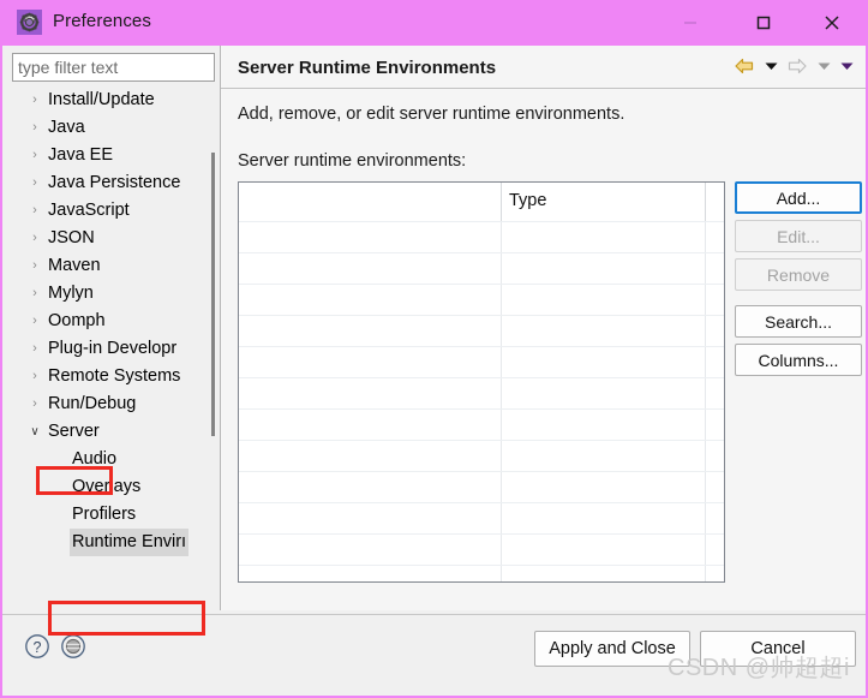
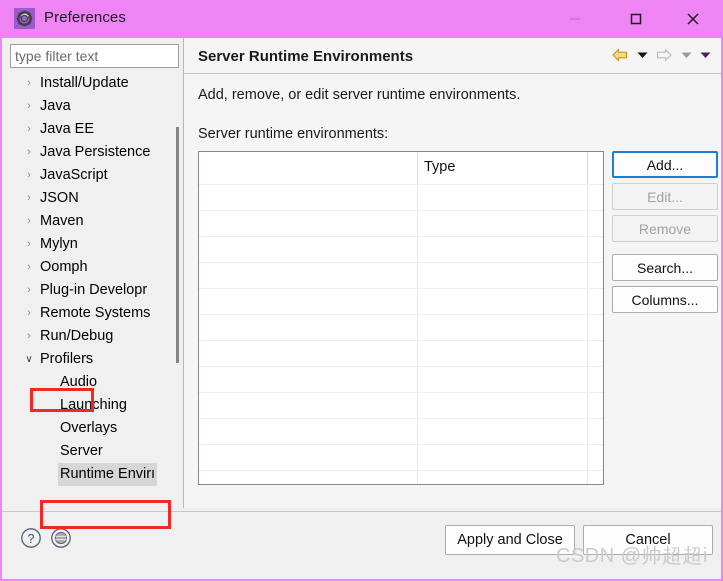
  Preferences
  type filter text
  ›
  Install/Update
  ›
  Java
  ›
  Java EE
  ›
  Java Persistence
  ›
  JavaScript
  ›
  JSON
  ›
  Maven
  ›
  Mylyn
  ›
  Oomph
  ›
  Plug-in Developr
  ›
  Remote Systems
  ›
  Run/Debug
  ∨
- Server
+ Profilers
  Audio
+ Launching
  Overlays
- Profilers
+ Server
  Runtime Envirı
  Server Runtime Environments
  Add, remove, or edit server runtime environments.
  Server runtime environments:
  Type
  Add...
  Edit...
  Remove
  Search...
  Columns...
  ?
  Apply and Close
  Cancel
  CSDN @帅超超i
